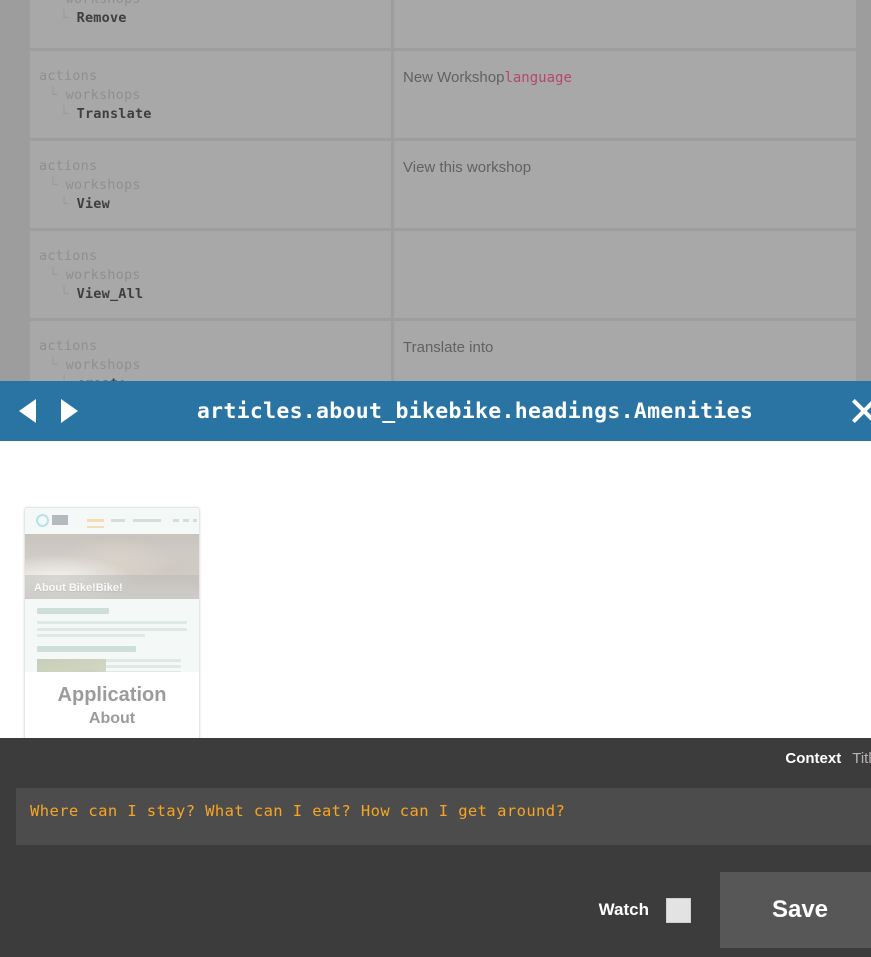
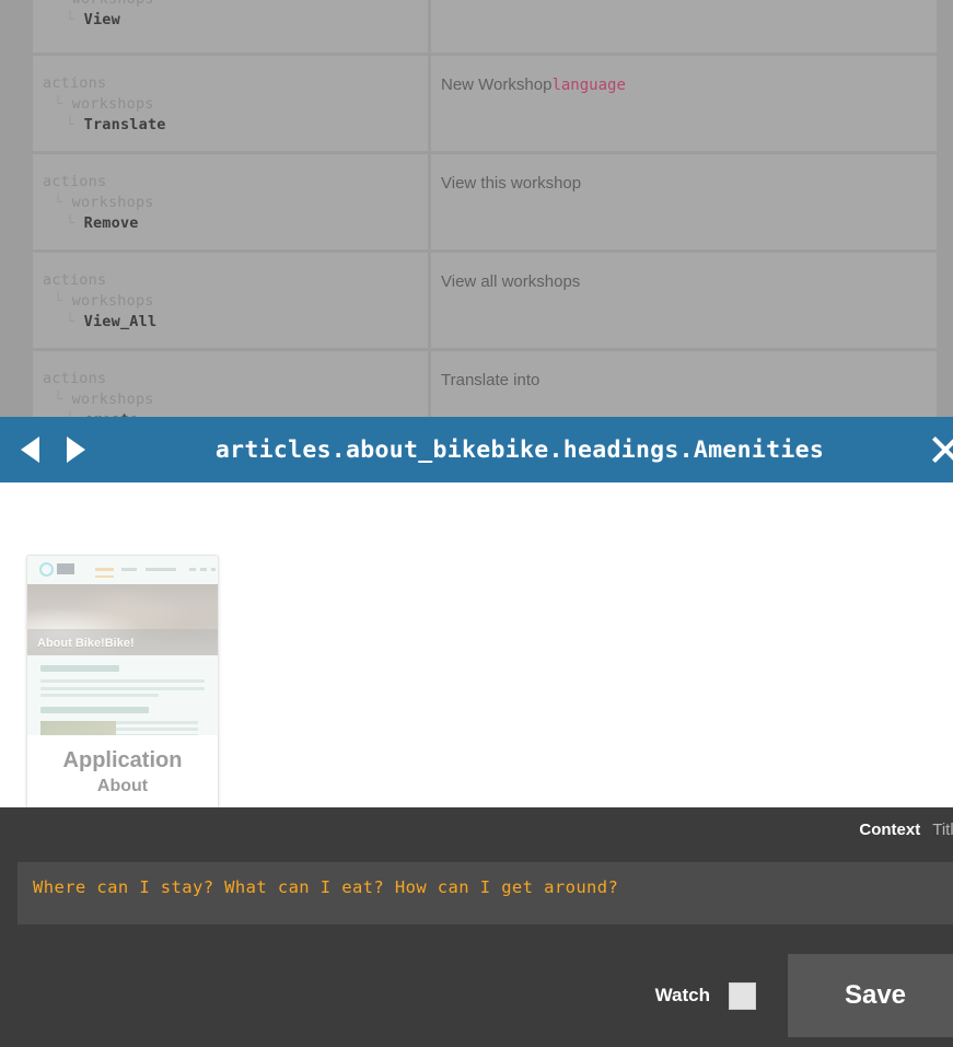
- Remove
+ View
  actions
  workshops
  Translate
  New Workshoplanguage
  actions
  workshops
- View
+ Remove
  View this workshop
  actions
  workshops
  View_All
+ View all workshops
  actions
  workshops
  Translate into
  articles.about_bikebike.headings.Amenities
  About Bike!Bike!
  Application
  About
  Context
  Titl
  Where can I stay? What can I eat? How can I get around?
  Watch
  Save
